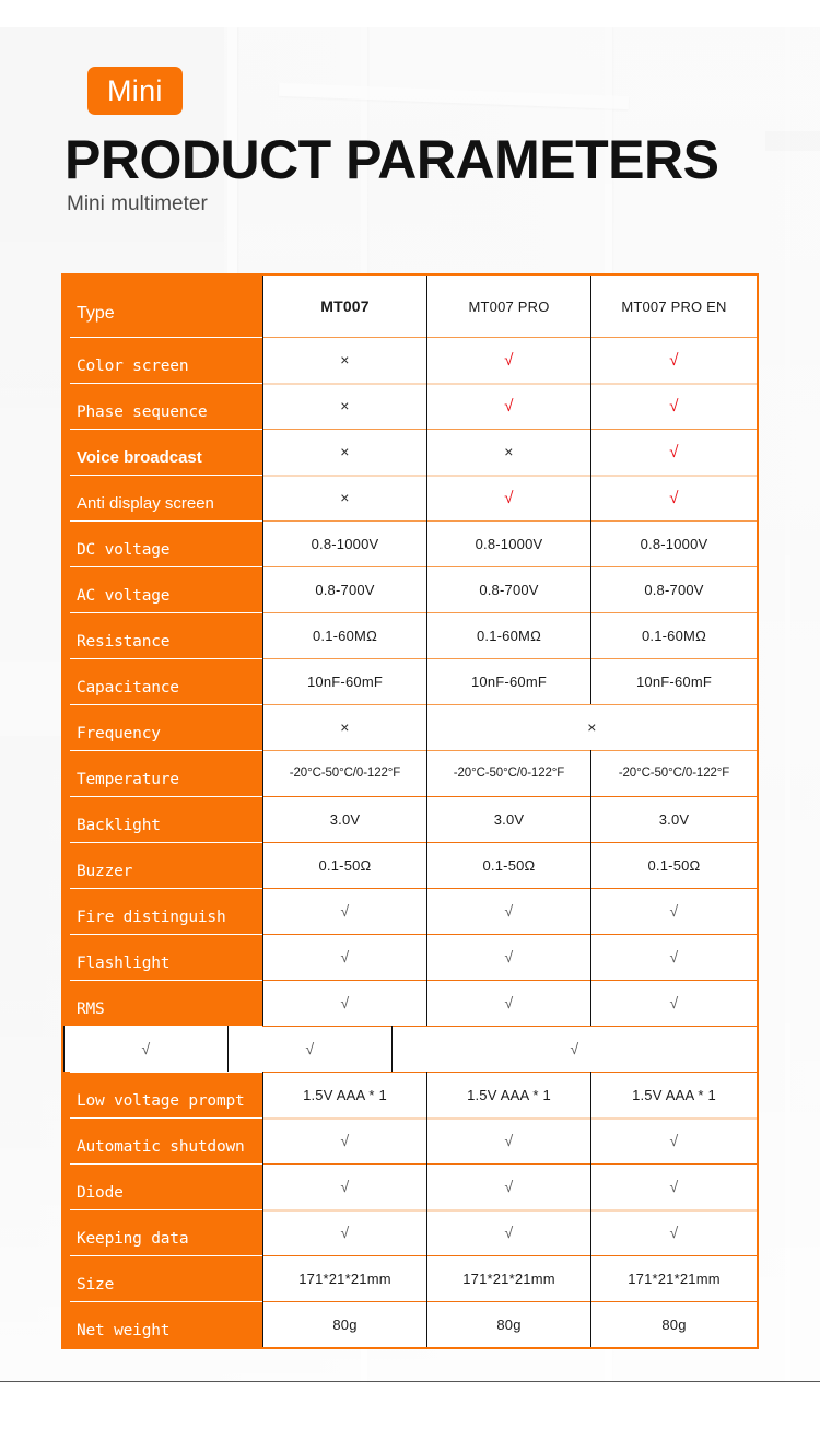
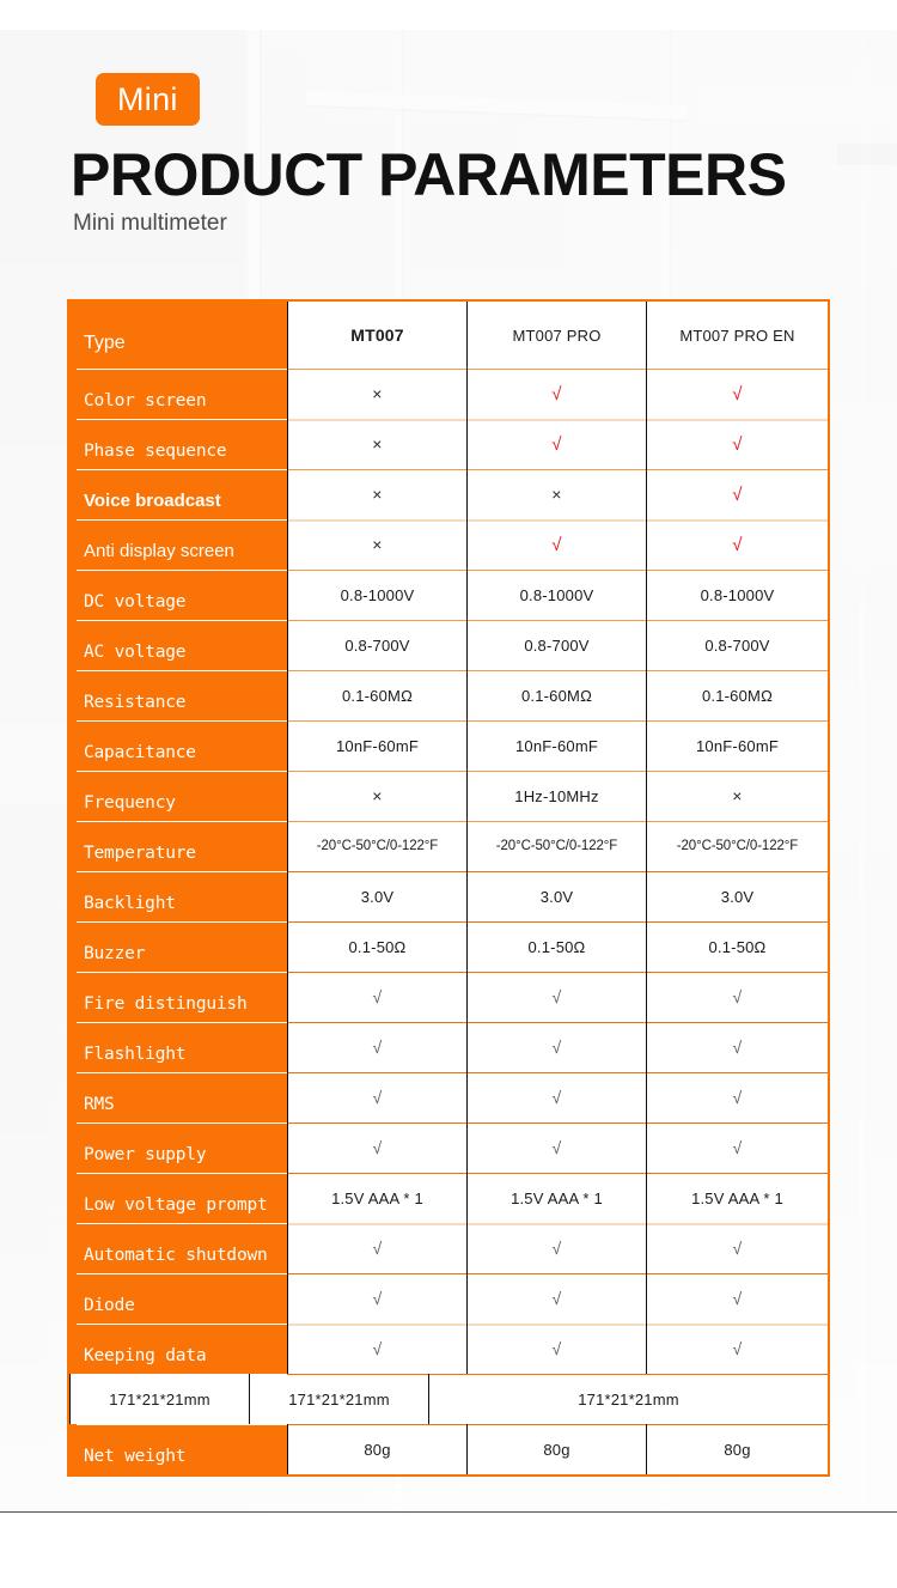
  Mini
  PRODUCT PARAMETERS
  Mini multimeter
  Type
  MT007
  MT007 PRO
  MT007 PRO EN
  Color screen
  ×
  √
  √
  Phase sequence
  ×
  √
  √
  Voice broadcast
  ×
  ×
  √
  Anti display screen
  ×
  √
  √
  DC voltage
  0.8-1000V
  0.8-1000V
  0.8-1000V
  AC voltage
  0.8-700V
  0.8-700V
  0.8-700V
  Resistance
  0.1-60MΩ
  0.1-60MΩ
  0.1-60MΩ
  Capacitance
  10nF-60mF
  10nF-60mF
  10nF-60mF
  Frequency
  ×
+ 1Hz-10MHz
  ×
  Temperature
  -20°C-50°C/0-122°F
  -20°C-50°C/0-122°F
  -20°C-50°C/0-122°F
  Backlight
  3.0V
  3.0V
  3.0V
  Buzzer
  0.1-50Ω
  0.1-50Ω
  0.1-50Ω
  Fire distinguish
  √
  √
  √
  Flashlight
  √
  √
  √
  RMS
  √
  √
  √
+ Power supply
  √
  √
  √
  Low voltage prompt
  1.5V AAA * 1
  1.5V AAA * 1
  1.5V AAA * 1
  Automatic shutdown
  √
  √
  √
  Diode
  √
  √
  √
  Keeping data
  √
  √
  √
- Size
  171*21*21mm
  171*21*21mm
  171*21*21mm
  Net weight
  80g
  80g
  80g
